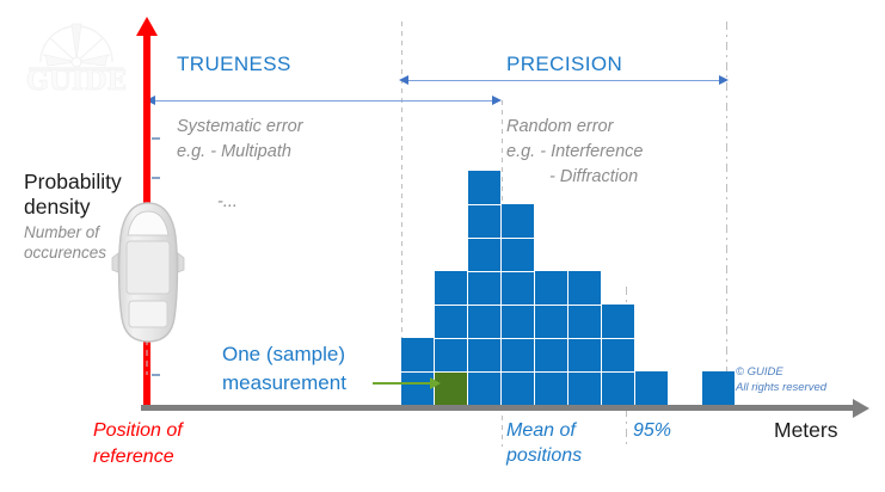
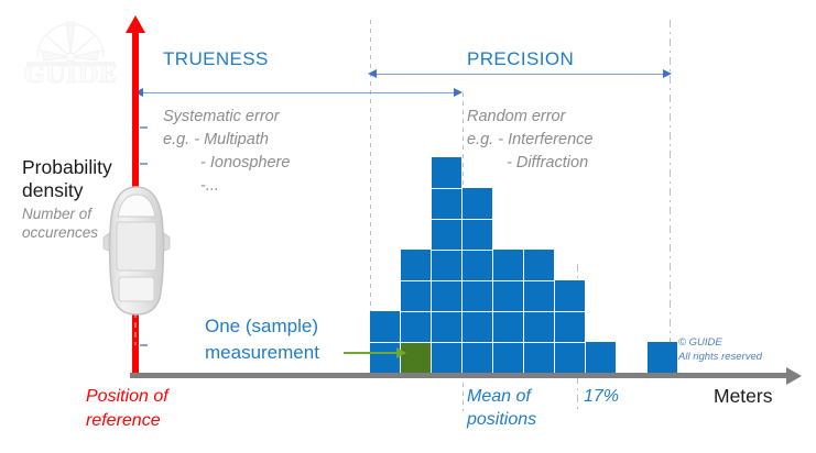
  PRECISION
  TRUENESS
  Systematic error
  e.g. - Multipath
+ - Ionosphere
  -...
  Random error
  e.g. - Interference
  - Diffraction
  Probability
  density
  Number of
  occurences
  One (sample)
  measurement
  Position of
  reference
  Mean of
  positions
- 95%
+ 17%
  Meters
  © GUIDE
  All rights reserved
